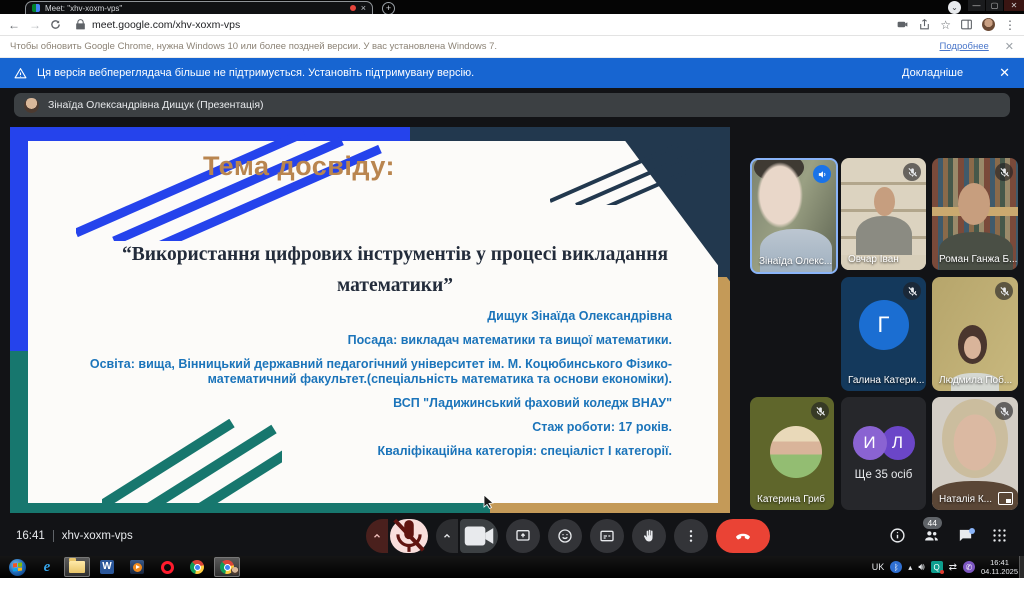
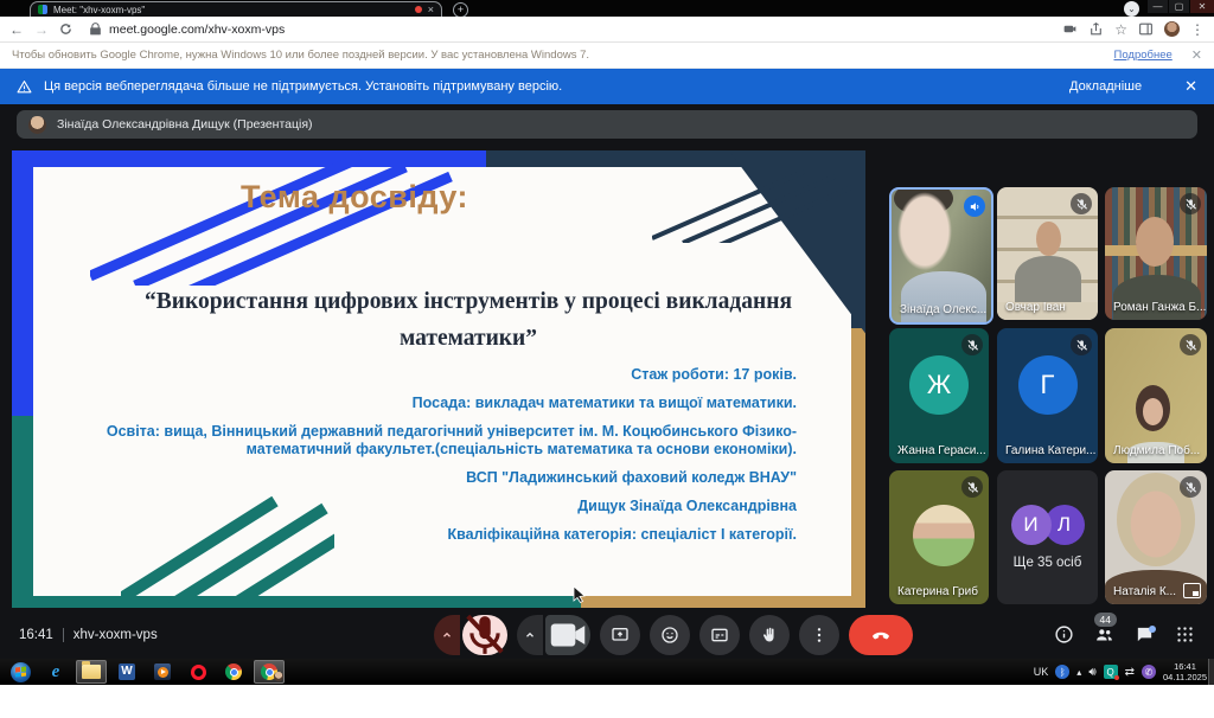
  Meet: "xhv-xoxm-vps"
  ×
  +
  ⌄
  —
  ▢
  ✕
  ←
  →
  meet.google.com/xhv-xoxm-vps
  ☆
  ⋮
  Чтобы обновить Google Chrome, нужна Windows 10 или более поздней версии. У вас установлена Windows 7.
  Подробнее
  ✕
  Ця версія вебпереглядача більше не підтримується. Установіть підтримувану версію.
  Докладніше
  ✕
  Зінаїда Олександрівна Дищук (Презентація)
  Тема досвіду:
  “Використання цифрових інструментів у процесі викладання математики”
- Дищук Зінаїда Олександрівна
+ Стаж роботи: 17 років.
  Посада: викладач математики та вищої математики.
  Освіта: вища, Вінницький державний педагогічний університет ім. М. Коцюбинського Фізико-математичний факультет.(спеціальність математика та основи економіки).
  ВСП "Ладижинський фаховий коледж ВНАУ"
- Стаж роботи: 17 років.
+ Дищук Зінаїда Олександрівна
  Кваліфікаційна категорія: спеціаліст І категорії.
  Зінаїда Олекс...
  Овчар Іван
  Роман Ганжа Б...
+ Ж
+ Жанна Гераси...
  Г
  Галина Катери...
  Людмила Поб...
  Катерина Гриб
  И
  Л
  Ще 35 осіб
  Наталія К...
  16:41
  xhv-xoxm-vps
  44
  e
  W
  UK
  ᛒ
  ▴
  🔊︎
  Q
  ⇄
  ✆
  16:41
  04.11.2025
